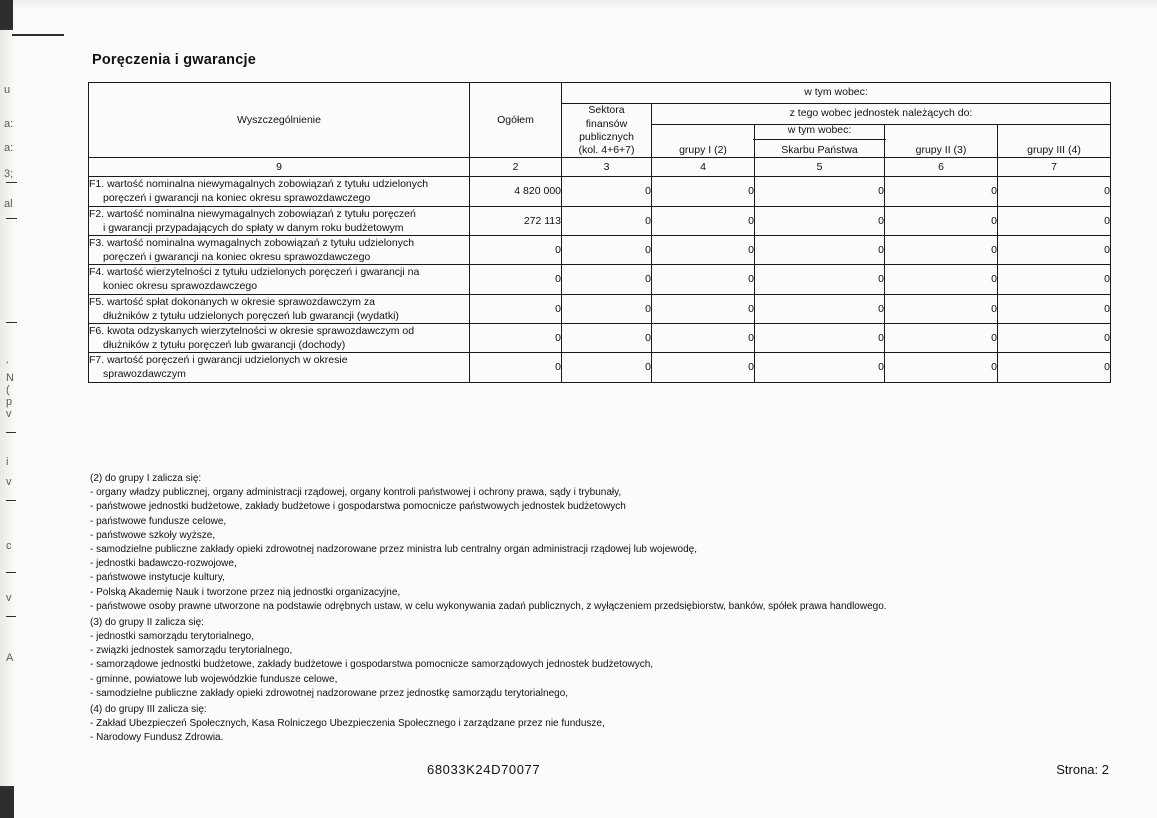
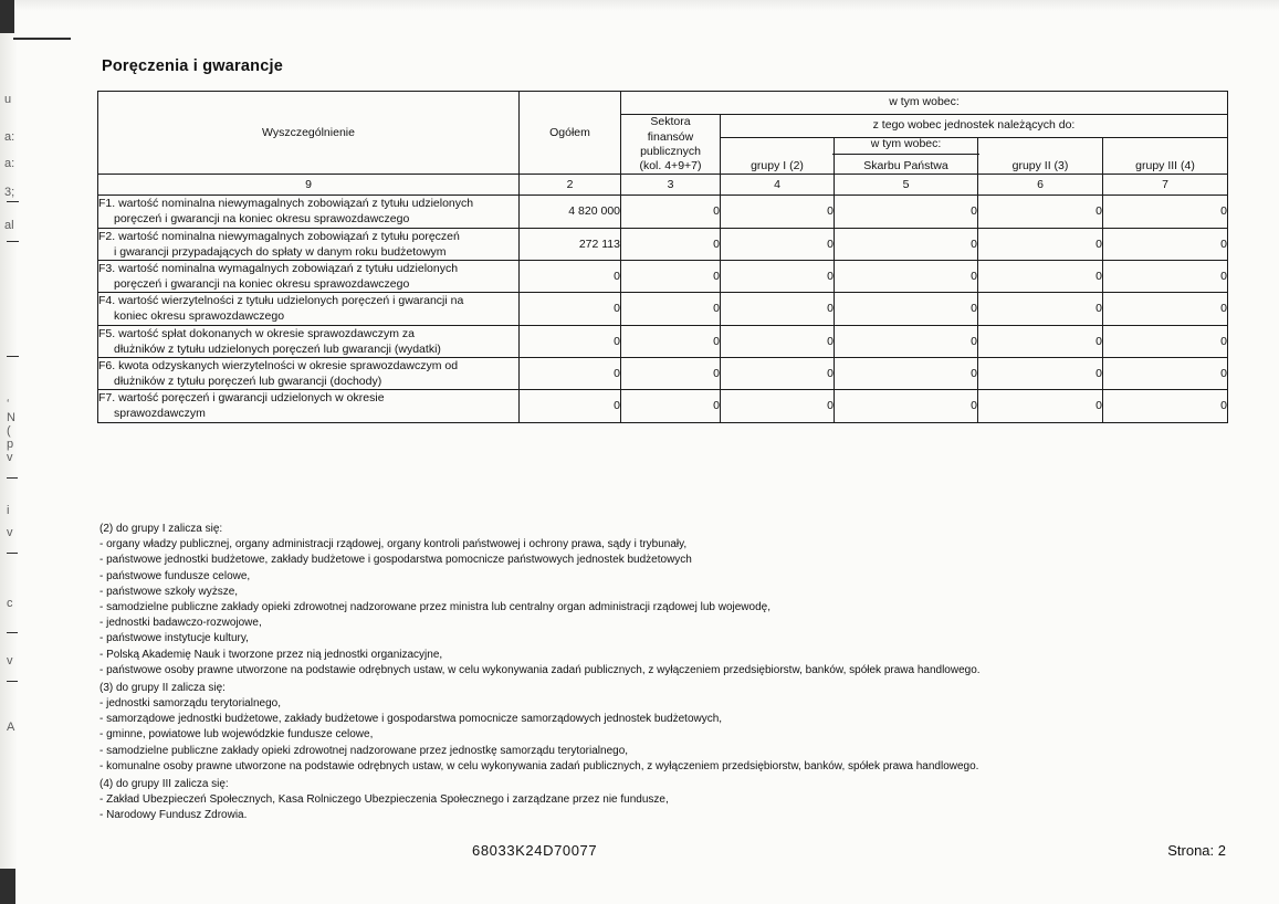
  u
  a:
  a:
  3;
  al
  ʻ
  N
  (
  p
  v
  i
  v
  c
  v
  A
  Poręczenia i gwarancje
  Wyszczególnienie	Ogółem	w tym wobec:
- Sektora finansów publicznych (kol. 4+6+7)	z tego wobec jednostek należących do:
+ Sektora finansów publicznych (kol. 4+9+7)	z tego wobec jednostek należących do:
  grupy I (2)	w tym wobec: Skarbu Państwa	grupy II (3)	grupy III (4)
  9	2	3	4	5	6	7
  F1. wartość nominalna niewymagalnych zobowiązań z tytułu udzielonych poręczeń i gwarancji na koniec okresu sprawozdawczego	4 820 000	0	0	0	0	0
  F2. wartość nominalna niewymagalnych zobowiązań z tytułu poręczeń i gwarancji przypadających do spłaty w danym roku budżetowym	272 113	0	0	0	0	0
  F3. wartość nominalna wymagalnych zobowiązań z tytułu udzielonych poręczeń i gwarancji na koniec okresu sprawozdawczego	0	0	0	0	0	0
  F4. wartość wierzytelności z tytułu udzielonych poręczeń i gwarancji na koniec okresu sprawozdawczego	0	0	0	0	0	0
  F5. wartość spłat dokonanych w okresie sprawozdawczym za dłużników z tytułu udzielonych poręczeń lub gwarancji (wydatki)	0	0	0	0	0	0
  F6. kwota odzyskanych wierzytelności w okresie sprawozdawczym od dłużników z tytułu poręczeń lub gwarancji (dochody)	0	0	0	0	0	0
  F7. wartość poręczeń i gwarancji udzielonych w okresie sprawozdawczym	0	0	0	0	0	0
  (2) do grupy I zalicza się:
  - organy władzy publicznej, organy administracji rządowej, organy kontroli państwowej i ochrony prawa, sądy i trybunały,
  - państwowe jednostki budżetowe, zakłady budżetowe i gospodarstwa pomocnicze państwowych jednostek budżetowych
  - państwowe fundusze celowe,
  - państwowe szkoły wyższe,
  - samodzielne publiczne zakłady opieki zdrowotnej nadzorowane przez ministra lub centralny organ administracji rządowej lub wojewodę,
  - jednostki badawczo-rozwojowe,
  - państwowe instytucje kultury,
  - Polską Akademię Nauk i tworzone przez nią jednostki organizacyjne,
  - państwowe osoby prawne utworzone na podstawie odrębnych ustaw, w celu wykonywania zadań publicznych, z wyłączeniem przedsiębiorstw, banków, spółek prawa handlowego.
  (3) do grupy II zalicza się:
  - jednostki samorządu terytorialnego,
- - związki jednostek samorządu terytorialnego,
  - samorządowe jednostki budżetowe, zakłady budżetowe i gospodarstwa pomocnicze samorządowych jednostek budżetowych,
  - gminne, powiatowe lub wojewódzkie fundusze celowe,
  - samodzielne publiczne zakłady opieki zdrowotnej nadzorowane przez jednostkę samorządu terytorialnego,
+ - komunalne osoby prawne utworzone na podstawie odrębnych ustaw, w celu wykonywania zadań publicznych, z wyłączeniem przedsiębiorstw, banków, spółek prawa handlowego.
  (4) do grupy III zalicza się:
  - Zakład Ubezpieczeń Społecznych, Kasa Rolniczego Ubezpieczenia Społecznego i zarządzane przez nie fundusze,
  - Narodowy Fundusz Zdrowia.
  68033K24D70077
  Strona: 2
